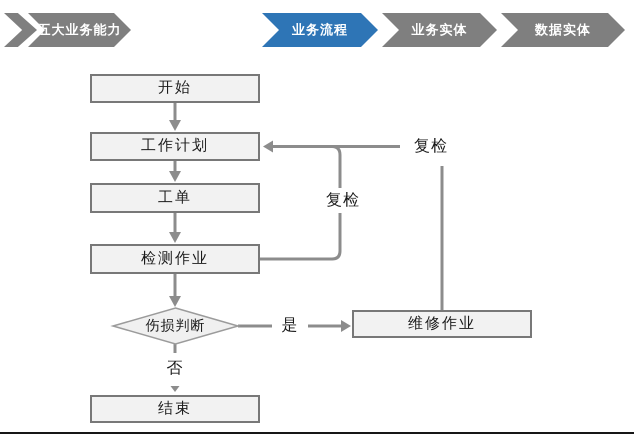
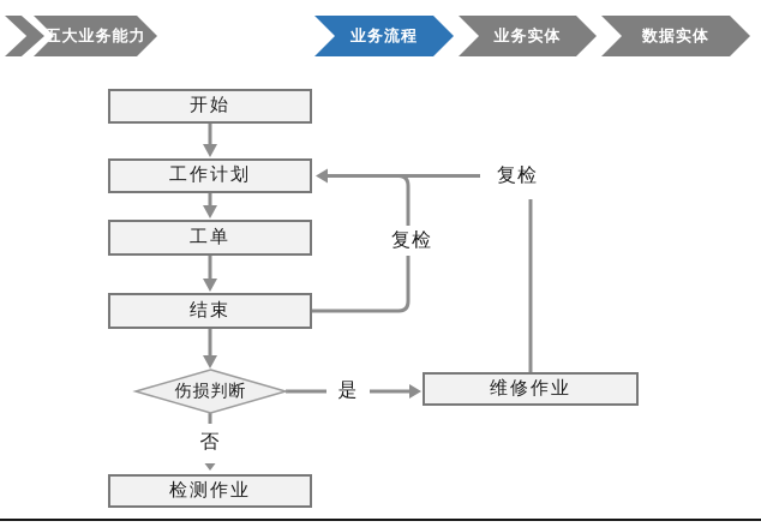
  五大业务能力
  业务流程
  业务实体
  数据实体
  开始
  工作计划
  工单
- 检测作业
+ 结束
  伤损判断
  维修作业
- 结束
+ 检测作业
  复检
  复检
  是
  否
